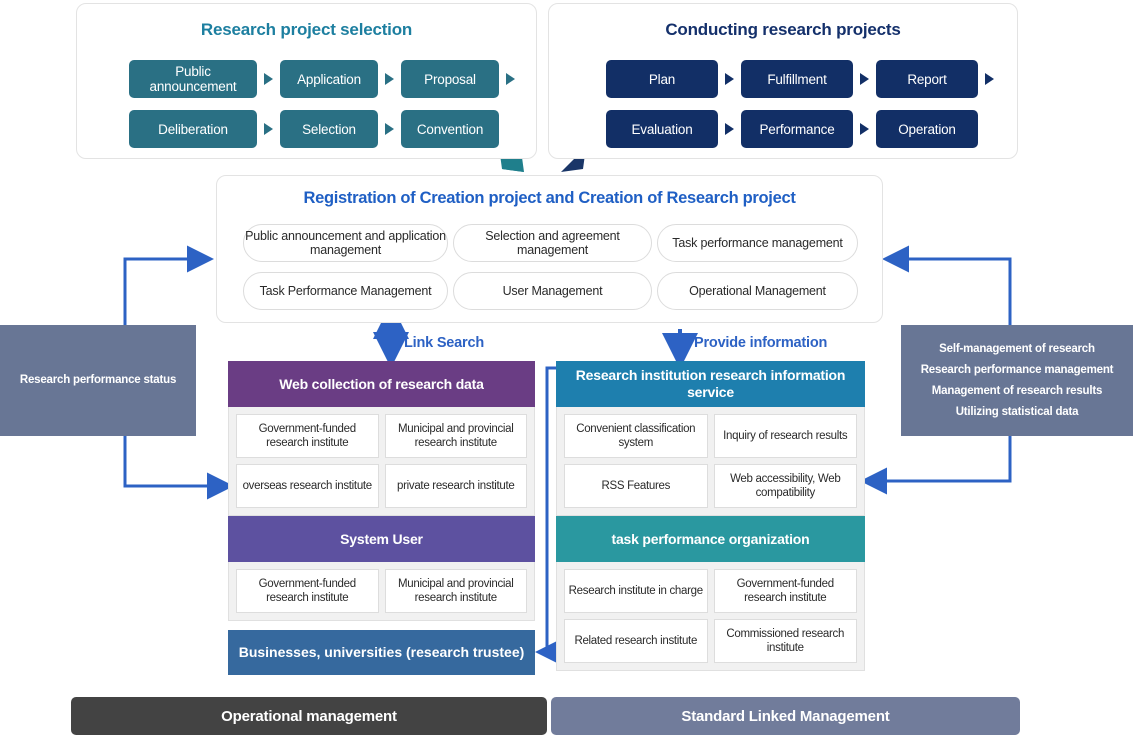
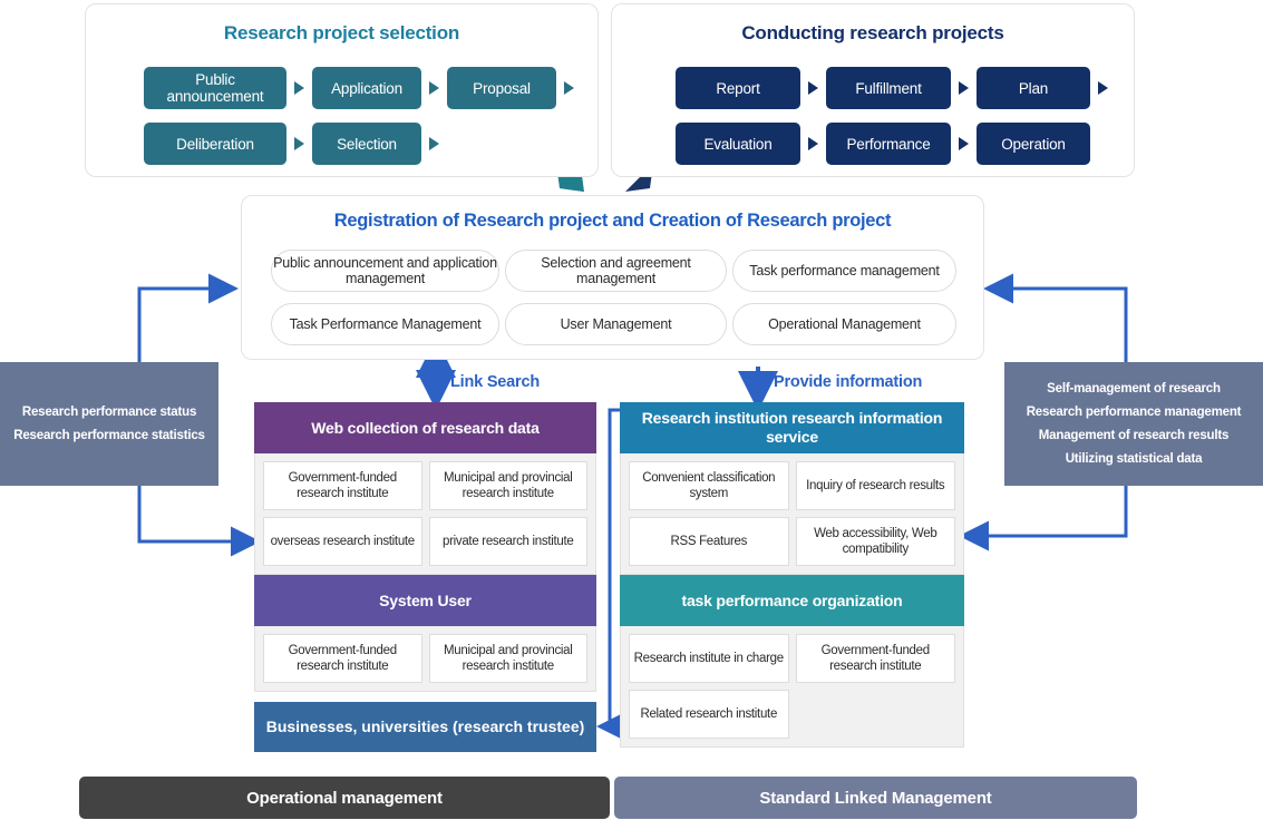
  Research project selection
  Public announcement
  Application
  Proposal
  Deliberation
  Selection
- Convention
  Conducting research projects
- Plan
+ Report
  Fulfillment
- Report
+ Plan
  Evaluation
  Performance
  Operation
- Registration of Creation project and Creation of Research project
+ Registration of Research project and Creation of Research project
  Public announcement and application management
  Selection and agreement management
  Task performance management
  Task Performance Management
  User Management
  Operational Management
  Research performance status
+ Research performance statistics
  Self-management of research
  Research performance management
  Management of research results
  Utilizing statistical data
  Link Search
  Provide information
  Web collection of research data
  Government-funded research institute
  Municipal and provincial research institute
  overseas research institute
  private research institute
  System User
  Government-funded research institute
  Municipal and provincial research institute
  Businesses, universities (research trustee)
  Research institution research information service
  Convenient classification system
  Inquiry of research results
  RSS Features
  Web accessibility, Web compatibility
  task performance organization
  Research institute in charge
  Government-funded research institute
  Related research institute
- Commissioned research institute
  Operational management
  Standard Linked Management
